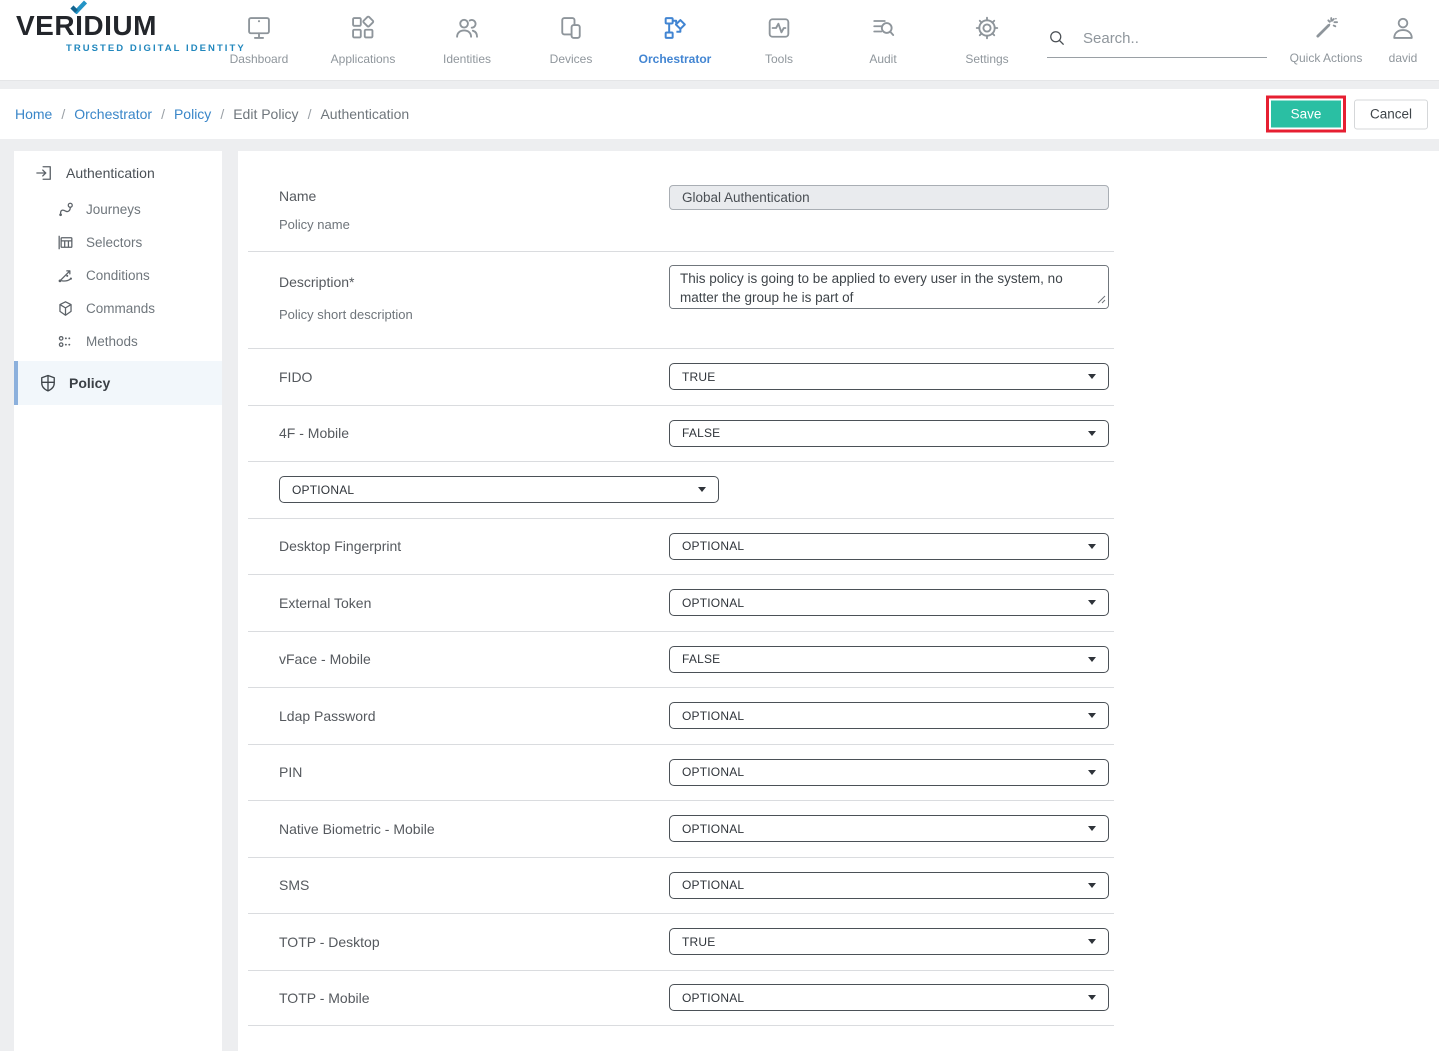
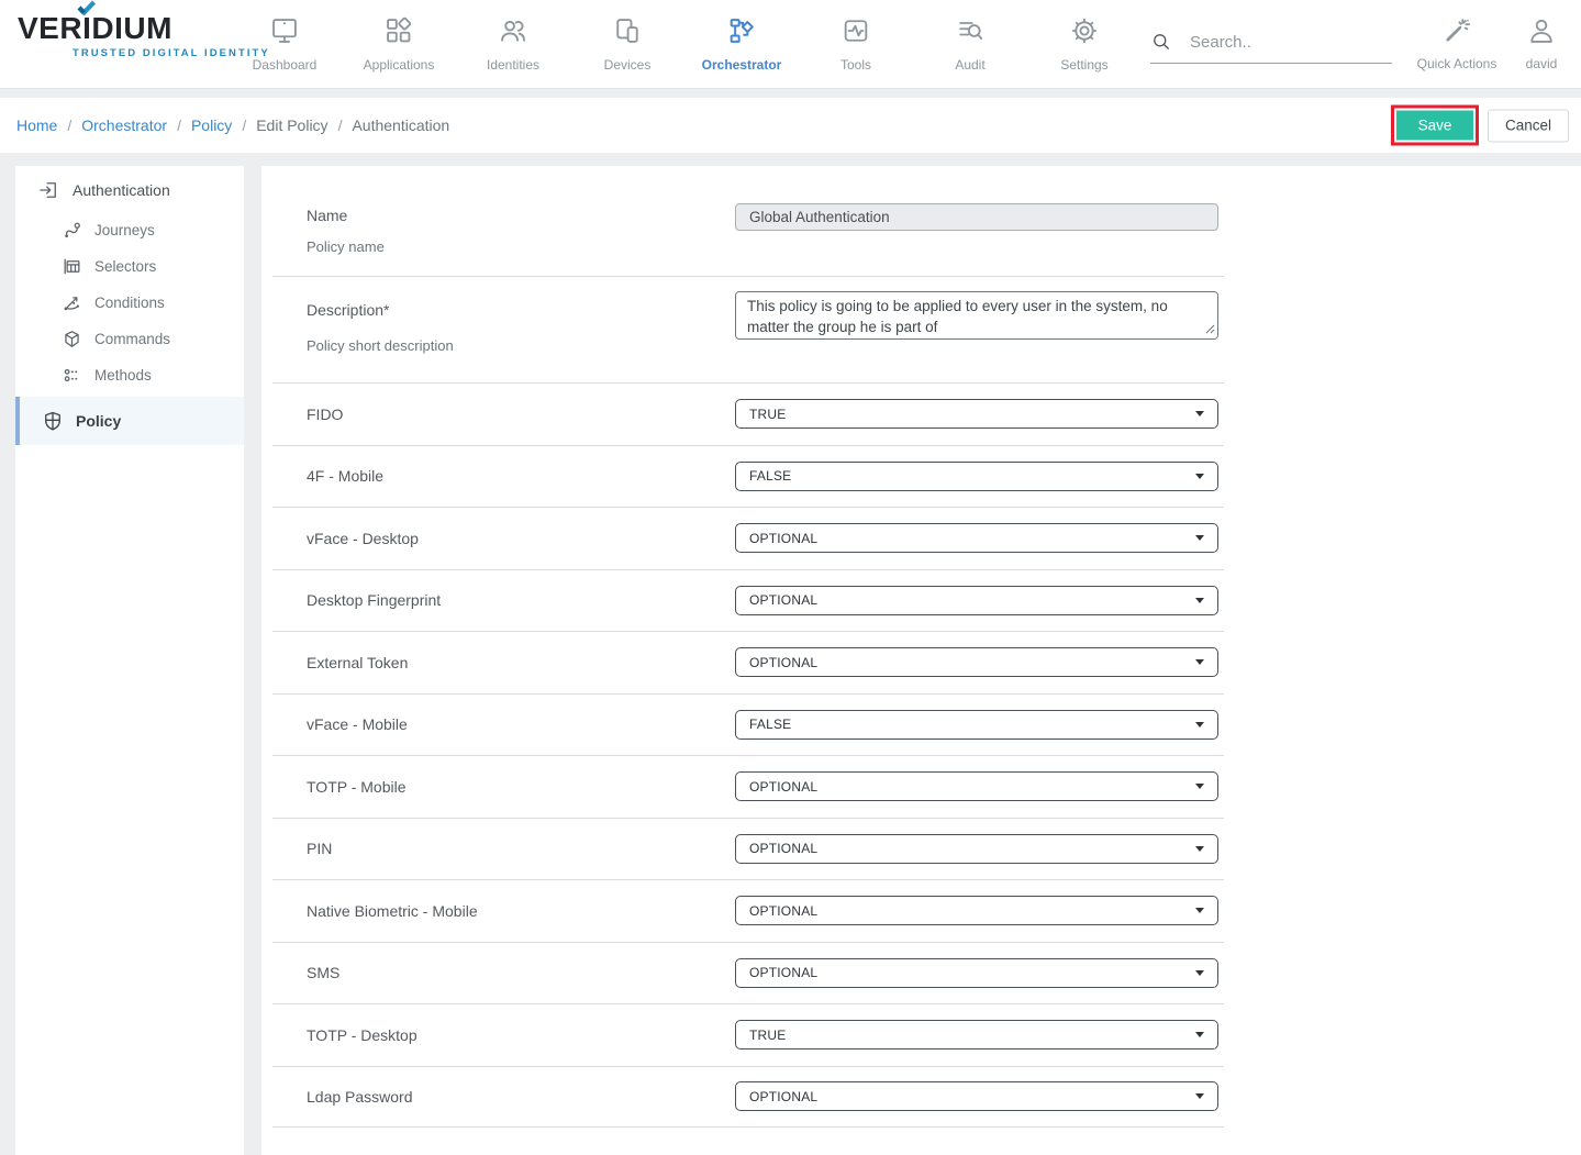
  VERIDIUM
  TRUSTED DIGITAL IDENTITY
  Dashboard
  Applications
  Identities
  Devices
  Orchestrator
  Tools
  Audit
  Settings
  Search..
  Quick Actions
  david
  Home / Orchestrator / Policy / Edit Policy / Authentication
  Save
  Cancel
  Authentication
  Journeys
  Selectors
  Conditions
  Commands
  Methods
  Policy
  Name
  Policy name
  Global Authentication
  Description*
  Policy short description
  FIDO
  TRUE
  4F - Mobile
  FALSE
+ vFace - Desktop
  OPTIONAL
  Desktop Fingerprint
  OPTIONAL
  External Token
  OPTIONAL
  vFace - Mobile
  FALSE
- Ldap Password
+ TOTP - Mobile
  OPTIONAL
  PIN
  OPTIONAL
  Native Biometric - Mobile
  OPTIONAL
  SMS
  OPTIONAL
  TOTP - Desktop
  TRUE
- TOTP - Mobile
+ Ldap Password
  OPTIONAL
